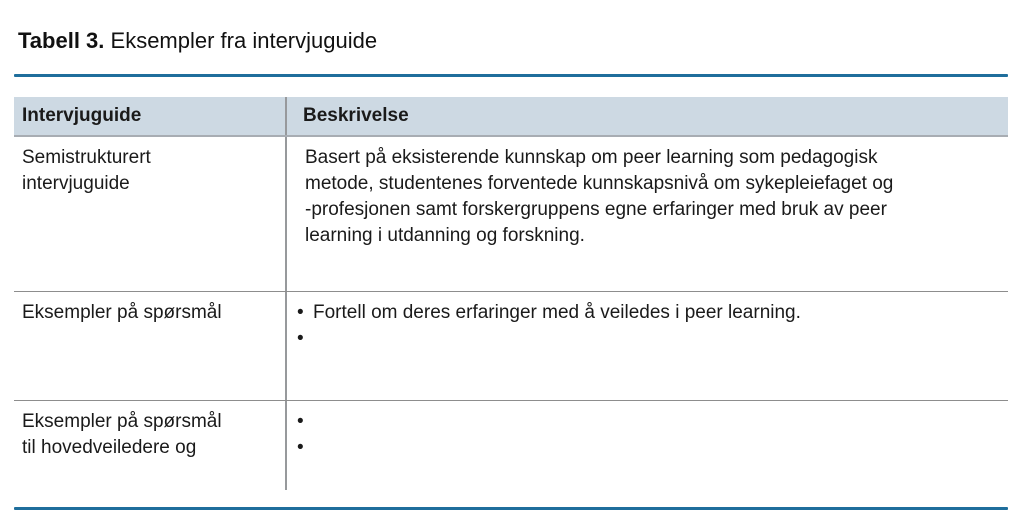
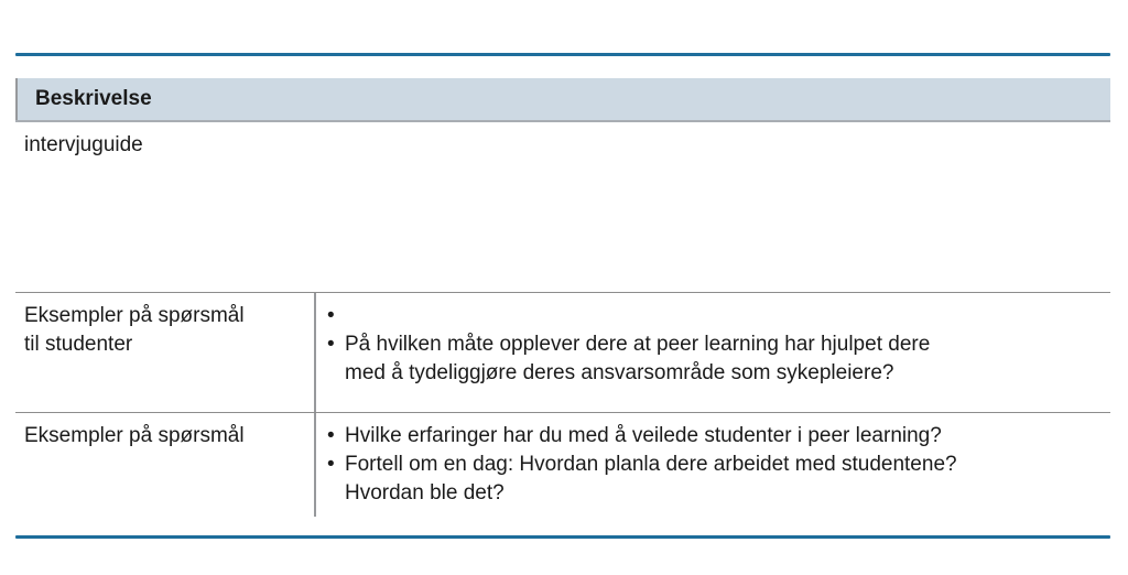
- Tabell 3. Eksempler fra intervjuguide
- Intervjuguide
  Beskrivelse
- Semistrukturert
  intervjuguide
- Basert på eksisterende kunnskap om peer learning som pedagogisk
- metode, studentenes forventede kunnskapsnivå om sykepleiefaget og
- -profesjonen samt forskergruppens egne erfaringer med bruk av peer
- learning i utdanning og forskning.
  Eksempler på spørsmål
+ til studenter
  •
- Fortell om deres erfaringer med å veiledes i peer learning.
  •
+ På hvilken måte opplever dere at peer learning har hjulpet dere
+ med å tydeliggjøre deres ansvarsområde som sykepleiere?
  Eksempler på spørsmål
- til hovedveiledere og
  •
+ Hvilke erfaringer har du med å veilede studenter i peer learning?
  •
+ Fortell om en dag: Hvordan planla dere arbeidet med studentene?
+ Hvordan ble det?
